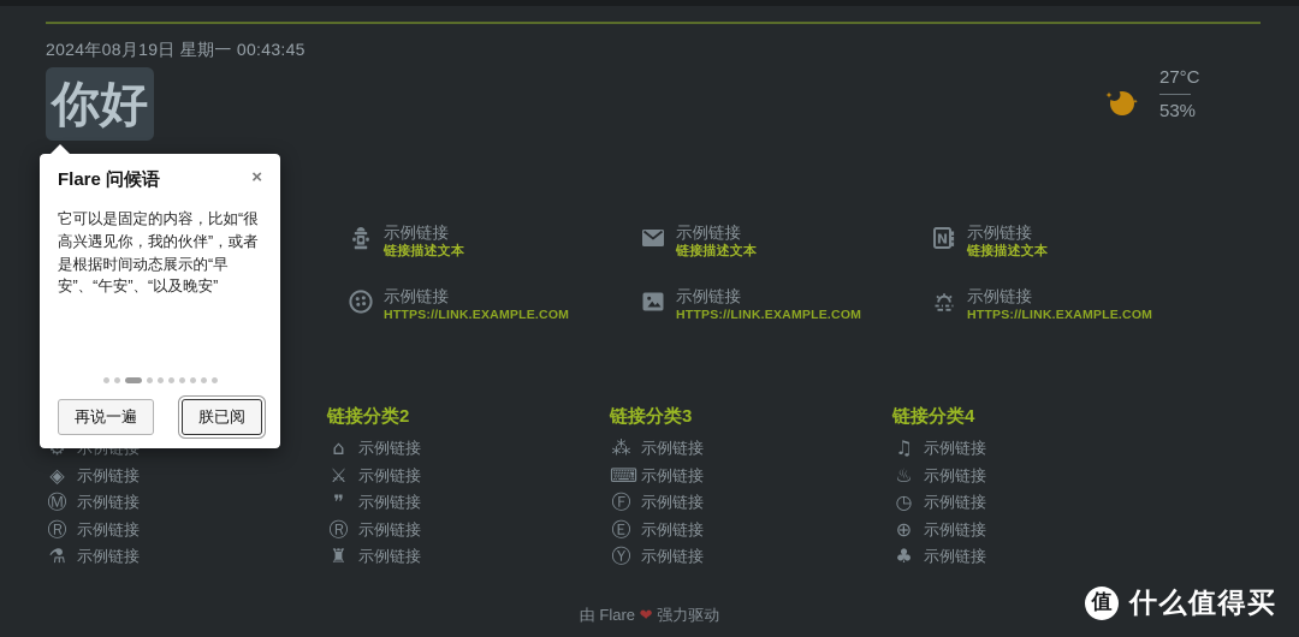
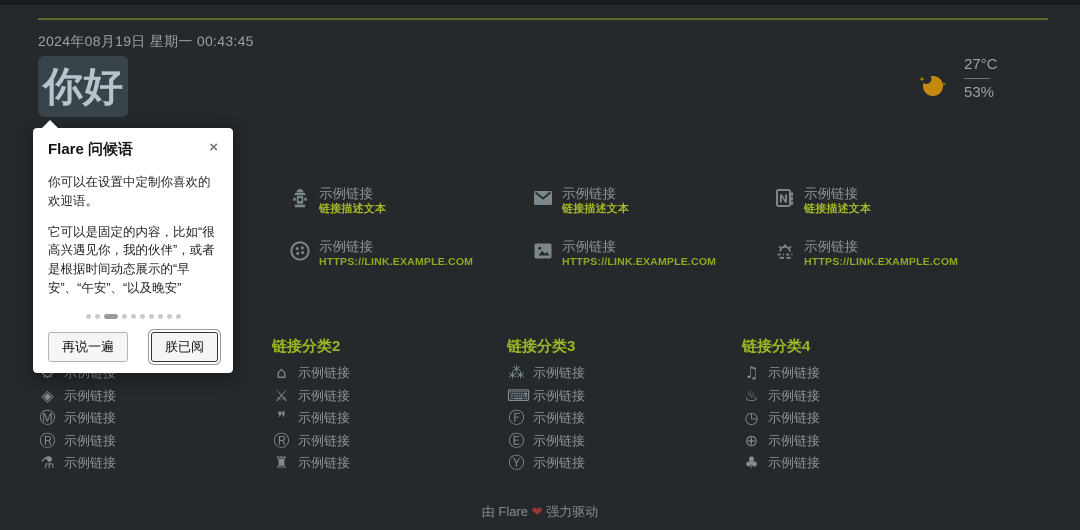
  2024年08月19日 星期一 00:43:45
  你好
  27°C
  53%
  示例链接
  链接描述文本
  示例链接
  链接描述文本
  N
  示例链接
  链接描述文本
  示例链接
  HTTPS://LINK.EXAMPLE.COM
  示例链接
  HTTPS://LINK.EXAMPLE.COM
  示例链接
  HTTPS://LINK.EXAMPLE.COM
  ◈
  示例链接
  Ⓜ
  示例链接
  Ⓡ
  示例链接
  ⚗
  示例链接
  链接分类2
  ⌂
  示例链接
  ⚔
  示例链接
  ❞
  示例链接
  Ⓡ
  示例链接
  ♜
  示例链接
  链接分类3
  ⁂
  示例链接
  ⌨
  示例链接
  Ⓕ
  示例链接
  Ⓔ
  示例链接
  Ⓨ
  示例链接
  链接分类4
  ♫
  示例链接
  ♨
  示例链接
  ◷
  示例链接
  ⊕
  示例链接
  ♣
  示例链接
  由 Flare ❤ 强力驱动
- 值
- 什么值得买
  Flare 问候语
  ×
+ 你可以在设置中定制你喜欢的欢迎语。
  它可以是固定的内容，比如“很高兴遇见你，我的伙伴”，或者是根据时间动态展示的“早安”、“午安”、“以及晚安”
  再说一遍
  朕已阅
